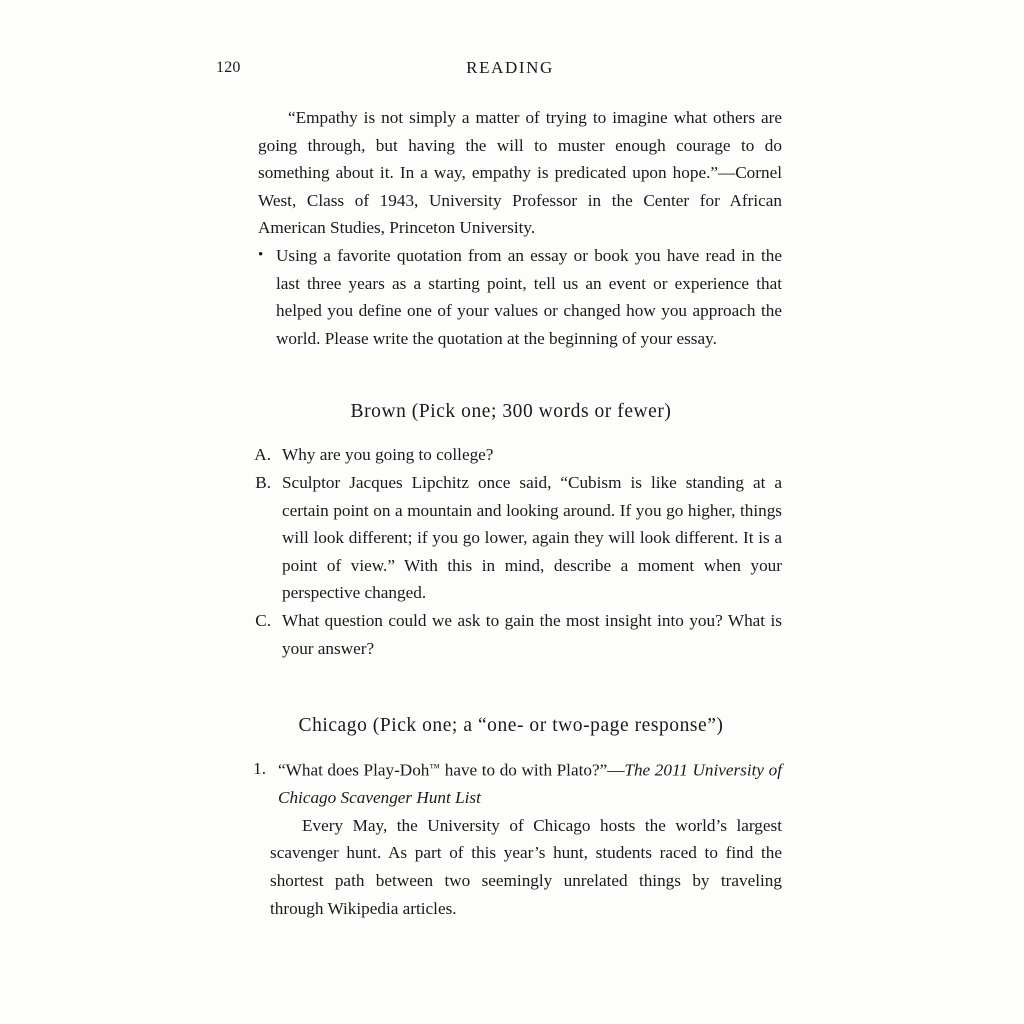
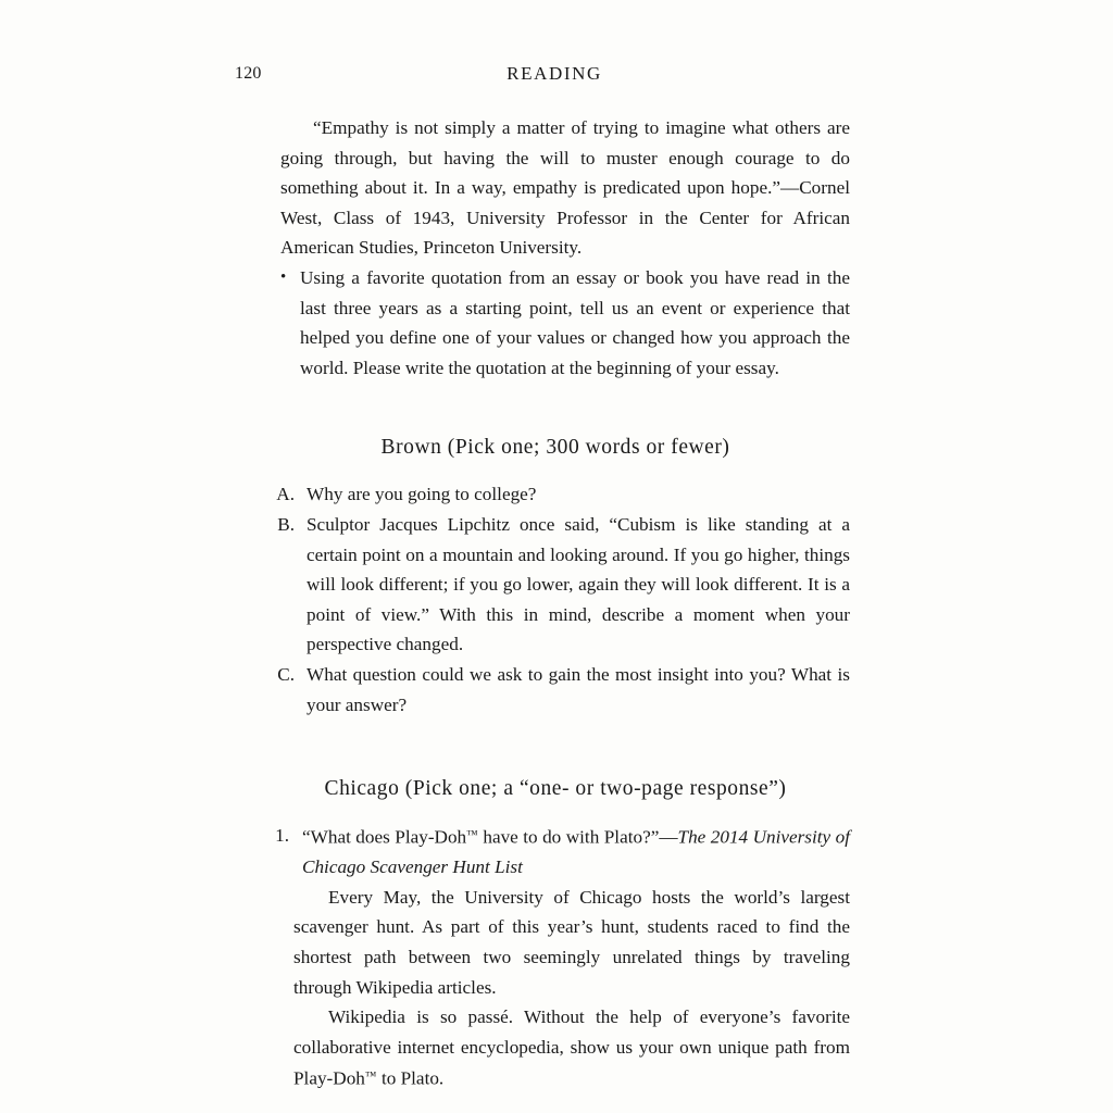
  120
  READING
  “Empathy is not simply a matter of trying to imagine what others are going through, but having the will to muster enough courage to do something about it. In a way, empathy is predicated upon hope.”—Cornel West, Class of 1943, University Professor in the Center for African American Studies, Princeton University.
  •
  Using a favorite quotation from an essay or book you have read in the last three years as a starting point, tell us an event or experience that helped you define one of your values or changed how you approach the world. Please write the quotation at the beginning of your essay.
  Brown (Pick one; 300 words or fewer)
  A.
  Why are you going to college?
  B.
  Sculptor Jacques Lipchitz once said, “Cubism is like standing at a certain point on a mountain and looking around. If you go higher, things will look different; if you go lower, again they will look different. It is a point of view.” With this in mind, describe a moment when your perspective changed.
  C.
  What question could we ask to gain the most insight into you? What is your answer?
  Chicago (Pick one; a “one- or two-page response”)
  1.
- “What does Play-Doh™ have to do with Plato?”—The 2011 University of Chicago Scavenger Hunt List
+ “What does Play-Doh™ have to do with Plato?”—The 2014 University of Chicago Scavenger Hunt List
  Every May, the University of Chicago hosts the world’s largest scavenger hunt. As part of this year’s hunt, students raced to find the shortest path between two seemingly unrelated things by traveling through Wikipedia articles.
+ Wikipedia is so passé. Without the help of everyone’s favorite collaborative internet encyclopedia, show us your own unique path from Play-Doh™ to Plato.
